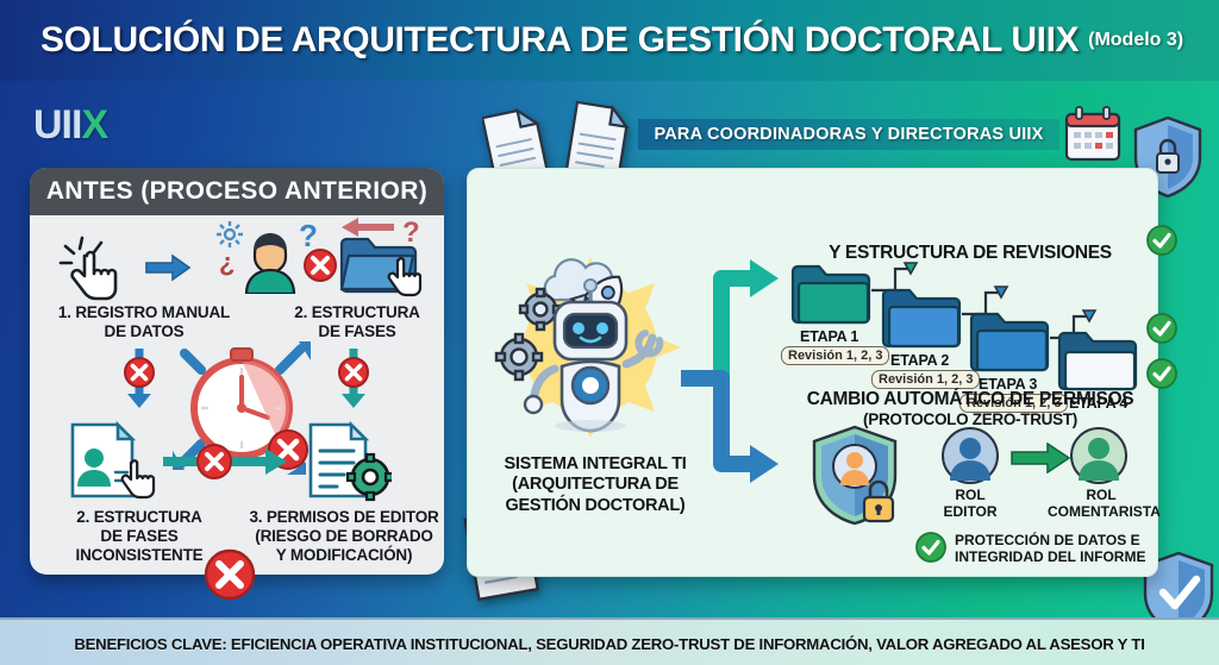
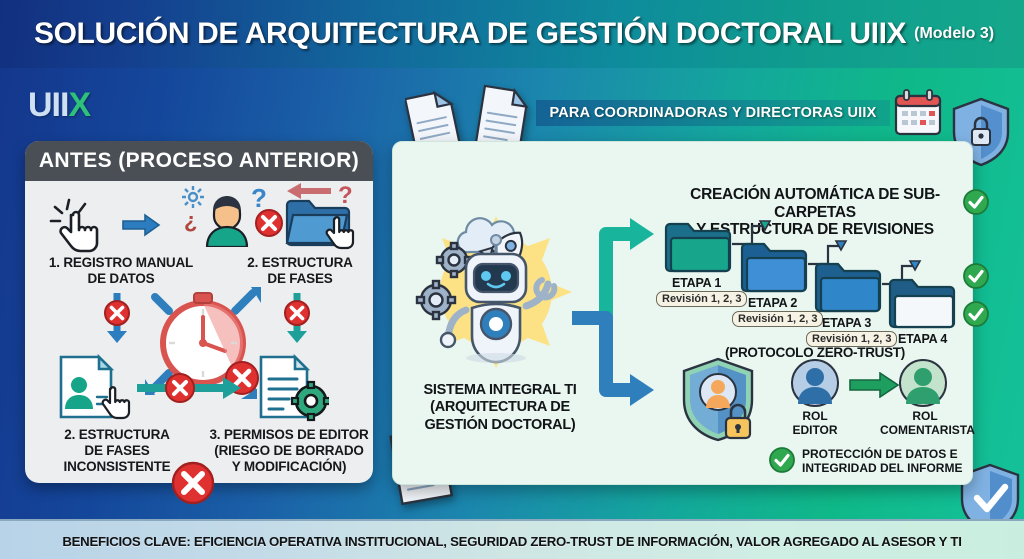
  SOLUCIÓN DE ARQUITECTURA DE GESTIÓN DOCTORAL UIIX
  (Modelo 3)
  UIIX
  PARA COORDINADORAS Y DIRECTORAS UIIX
  ANTES (PROCESO ANTERIOR)
  ?
  ¿
  ?
  1. REGISTRO MANUAL
  DE DATOS
  2. ESTRUCTURA
  DE FASES
  2. ESTRUCTURA
  DE FASES
  INCONSISTENTE
  3. PERMISOS DE EDITOR
  (RIESGO DE BORRADO
  Y MODIFICACIÓN)
  SISTEMA INTEGRAL TI
  (ARQUITECTURA DE
  GESTIÓN DOCTORAL)
+ CREACIÓN AUTOMÁTICA DE SUB-CARPETAS
  Y ESTRUCTURA DE REVISIONES
  ETAPA 1
  Revisión 1, 2, 3
  ETAPA 2
  Revisión 1, 2, 3
  ETAPA 3
  Revisión 1, 2, 3
  ETAPA 4
- CAMBIO AUTOMÁTICO DE PERMISOS
  (PROTOCOLO ZERO-TRUST)
  ROL
  EDITOR
  ROL
  COMENTARISTA
  PROTECCIÓN DE DATOS E
  INTEGRIDAD DEL INFORME
  BENEFICIOS CLAVE: EFICIENCIA OPERATIVA INSTITUCIONAL, SEGURIDAD ZERO-TRUST DE INFORMACIÓN, VALOR AGREGADO AL ASESOR Y TI
